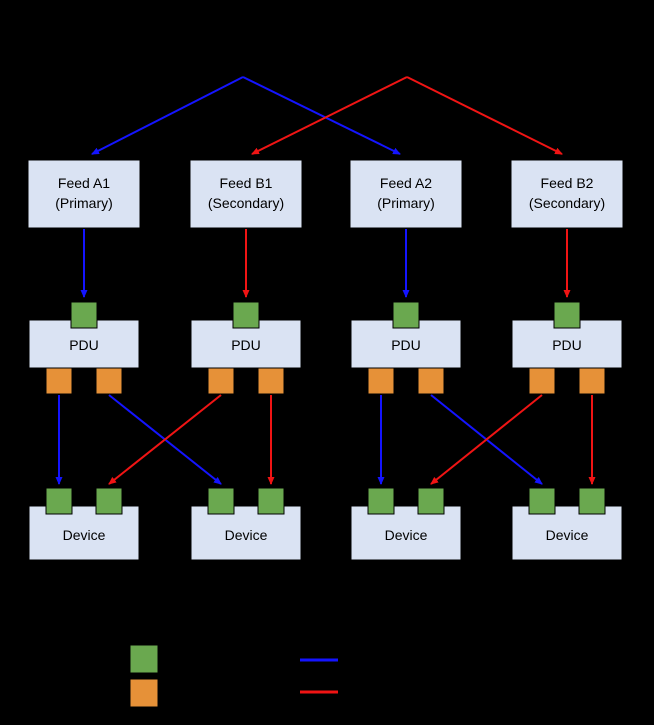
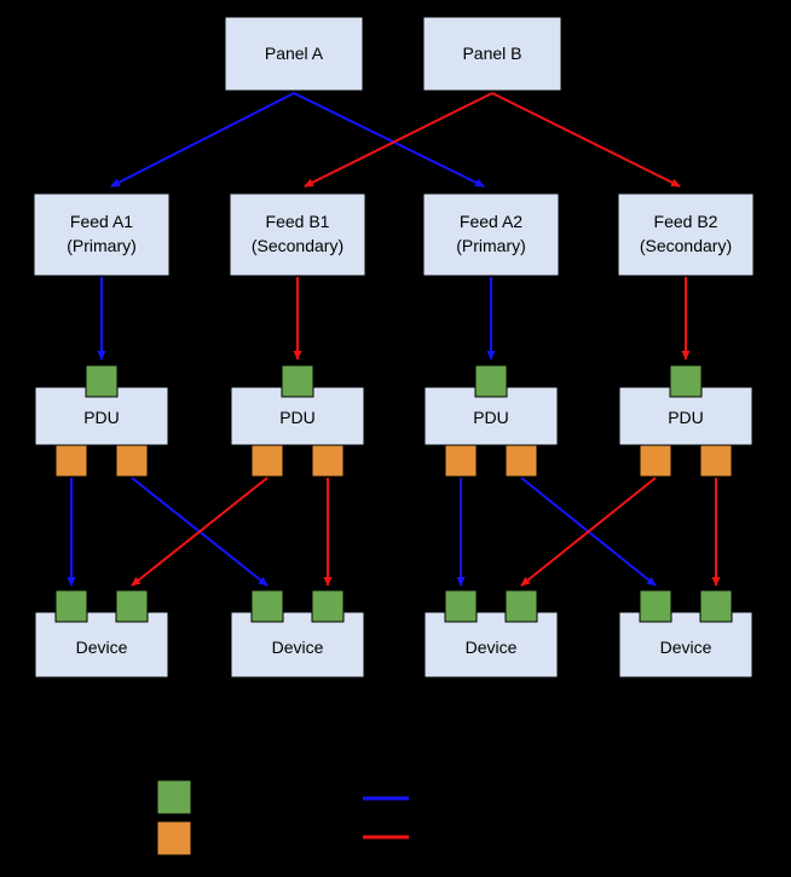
+ Panel A
+ Panel B
  Feed A1
  (Primary)
  Feed B1
  (Secondary)
  Feed A2
  (Primary)
  Feed B2
  (Secondary)
  PDU
  PDU
  PDU
  PDU
  Device
  Device
  Device
  Device
